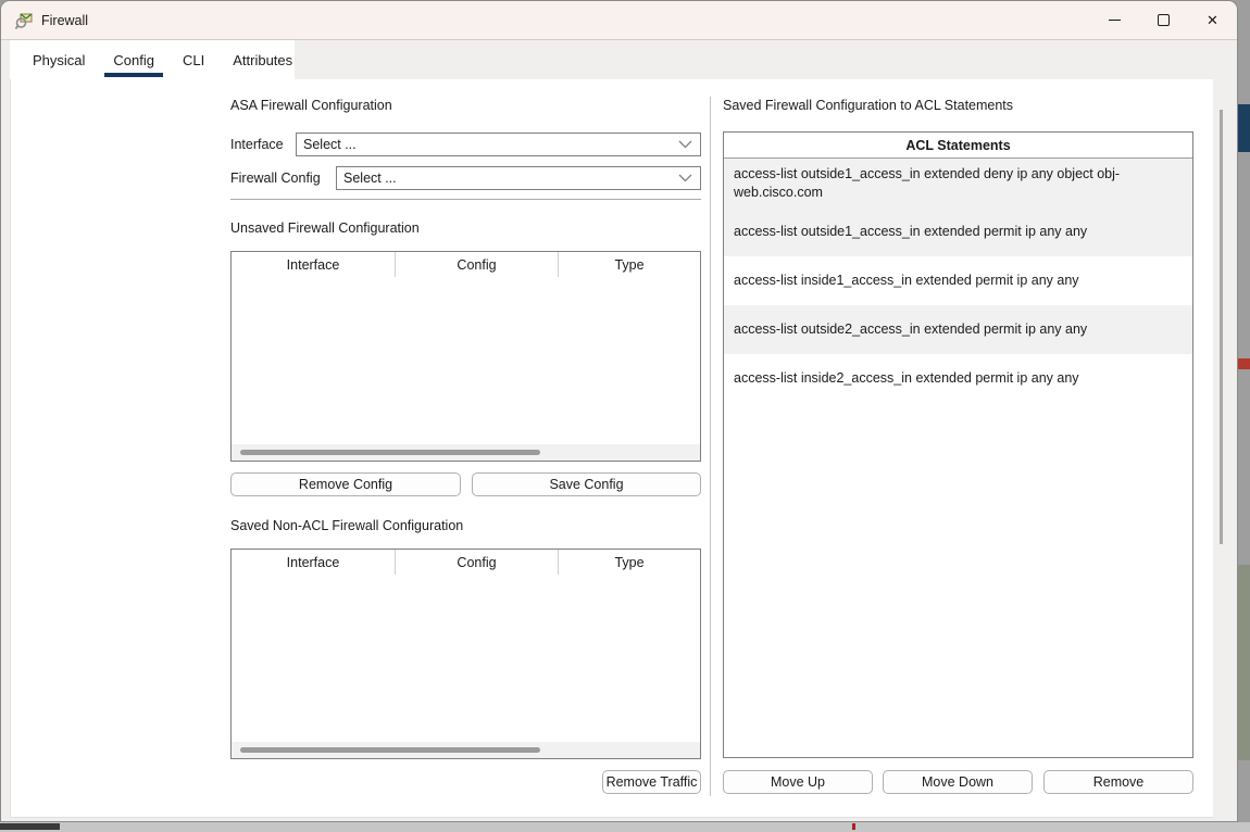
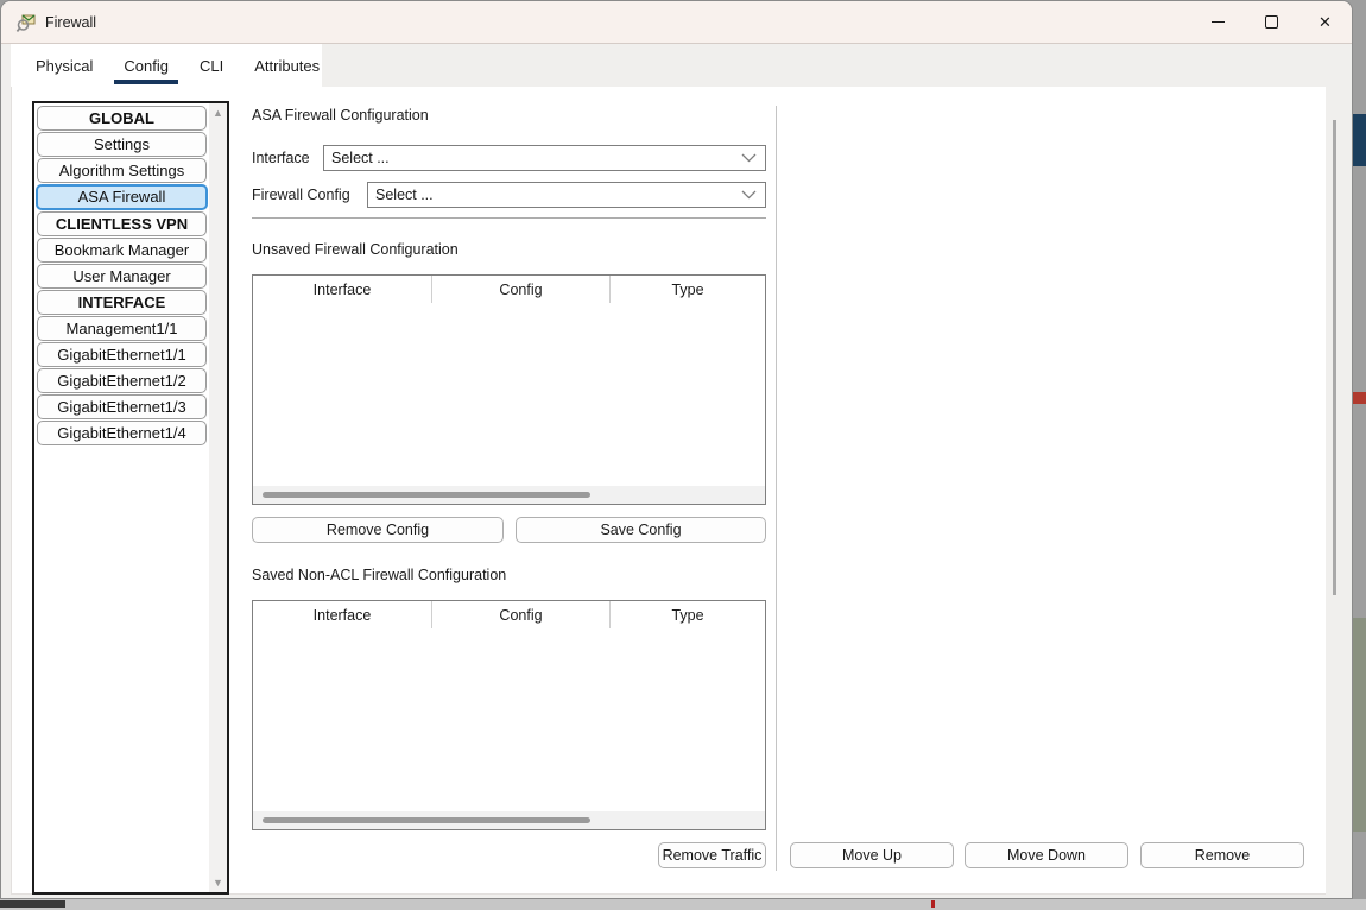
  Firewall
  ✕
  Physical
  Config
  CLI
  Attributes
+ GLOBAL
+ Settings
+ Algorithm Settings
+ ASA Firewall
+ CLIENTLESS VPN
+ Bookmark Manager
+ User Manager
+ INTERFACE
+ Management1/1
+ GigabitEthernet1/1
+ GigabitEthernet1/2
+ GigabitEthernet1/3
+ GigabitEthernet1/4
+ ▲
+ ▼
  ASA Firewall Configuration
  Interface
  Select ...
  Firewall Config
  Select ...
  Unsaved Firewall Configuration
  Interface
  Config
  Type
  Remove Config
  Save Config
  Saved Non-ACL Firewall Configuration
  Interface
  Config
  Type
  Remove Traffic
- Saved Firewall Configuration to ACL Statements
- ACL Statements
- access-list outside1_access_in extended deny ip any object obj-web.cisco.com
- access-list outside1_access_in extended permit ip any any
- access-list inside1_access_in extended permit ip any any
- access-list outside2_access_in extended permit ip any any
- access-list inside2_access_in extended permit ip any any
  Move Up
  Move Down
  Remove
